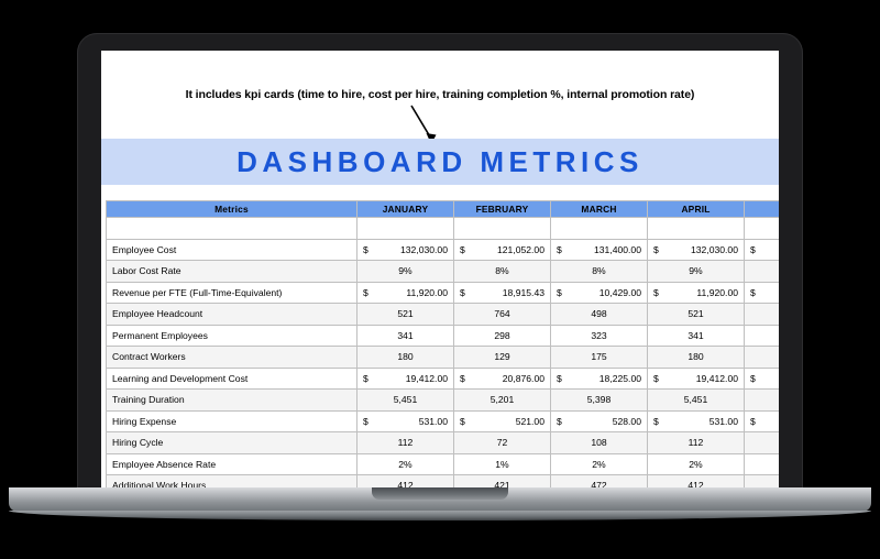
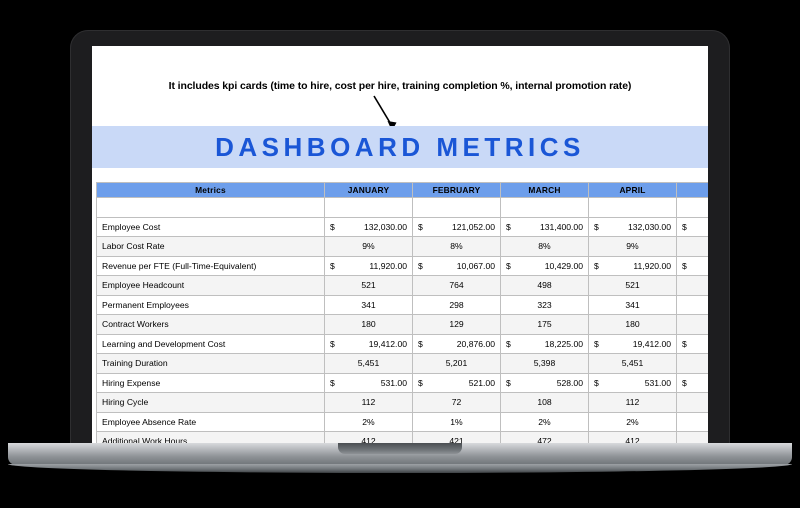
  It includes kpi cards (time to hire, cost per hire, training completion %, internal promotion rate)
  DASHBOARD METRICS
  Metrics	JANUARY	FEBRUARY	MARCH	APRIL
  Employee Cost	$ 132,030.00	$ 121,052.00	$ 131,400.00	$ 132,030.00	$
  Labor Cost Rate	9%	8%	8%	9%
- Revenue per FTE (Full-Time-Equivalent)	$ 11,920.00	$ 18,915.43	$ 10,429.00	$ 11,920.00	$
+ Revenue per FTE (Full-Time-Equivalent)	$ 11,920.00	$ 10,067.00	$ 10,429.00	$ 11,920.00	$
  Employee Headcount	521	764	498	521
  Permanent Employees	341	298	323	341
  Contract Workers	180	129	175	180
  Learning and Development Cost	$ 19,412.00	$ 20,876.00	$ 18,225.00	$ 19,412.00	$
  Training Duration	5,451	5,201	5,398	5,451
  Hiring Expense	$ 531.00	$ 521.00	$ 528.00	$ 531.00	$
  Hiring Cycle	112	72	108	112
  Employee Absence Rate	2%	1%	2%	2%
  Additional Work Hours	412	421	472	412
